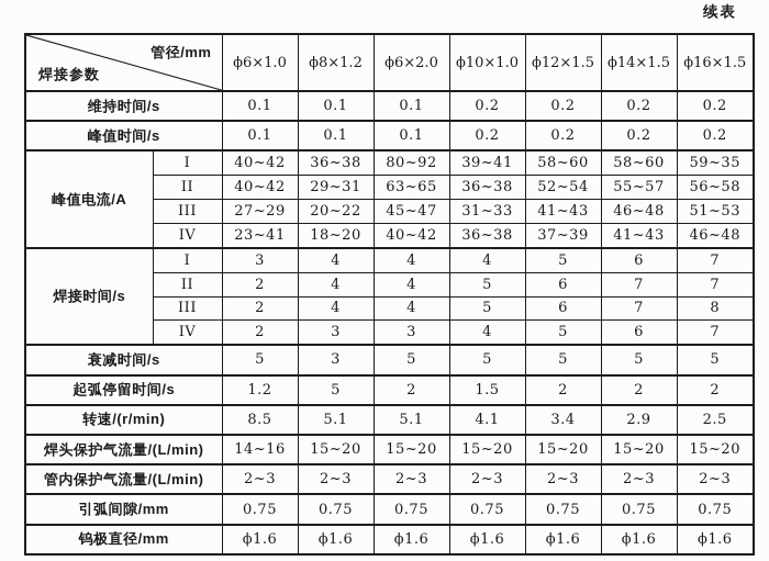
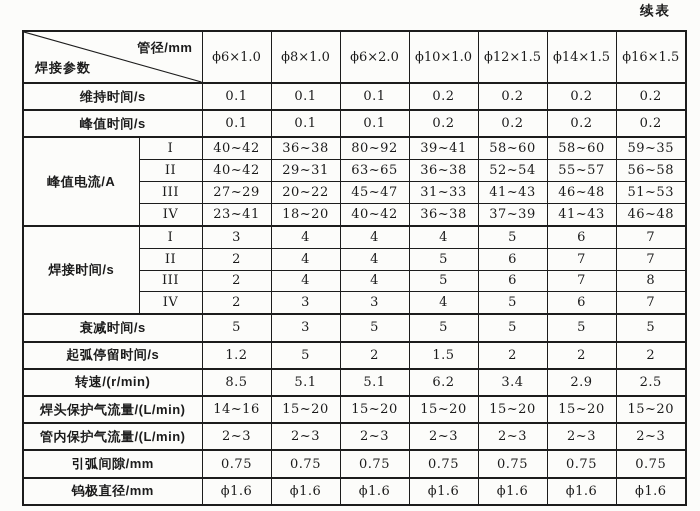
  续表
- 管径/mm 焊接参数	ϕ6×1.0	ϕ8×1.2	ϕ6×2.0	ϕ10×1.0	ϕ12×1.5	ϕ14×1.5	ϕ16×1.5
+ 管径/mm 焊接参数	ϕ6×1.0	ϕ8×1.0	ϕ6×2.0	ϕ10×1.0	ϕ12×1.5	ϕ14×1.5	ϕ16×1.5
  维持时间/s	0.1	0.1	0.1	0.2	0.2	0.2	0.2
  峰值时间/s	0.1	0.1	0.1	0.2	0.2	0.2	0.2
  峰值电流/A	I	40~42	36~38	80~92	39~41	58~60	58~60	59~35
  II	40~42	29~31	63~65	36~38	52~54	55~57	56~58
  III	27~29	20~22	45~47	31~33	41~43	46~48	51~53
  IV	23~41	18~20	40~42	36~38	37~39	41~43	46~48
  焊接时间/s	I	3	4	4	4	5	6	7
  II	2	4	4	5	6	7	7
  III	2	4	4	5	6	7	8
  IV	2	3	3	4	5	6	7
  衰减时间/s	5	3	5	5	5	5	5
  起弧停留时间/s	1.2	5	2	1.5	2	2	2
- 转速/(r/min)	8.5	5.1	5.1	4.1	3.4	2.9	2.5
+ 转速/(r/min)	8.5	5.1	5.1	6.2	3.4	2.9	2.5
  焊头保护气流量/(L/min)	14~16	15~20	15~20	15~20	15~20	15~20	15~20
  管内保护气流量/(L/min)	2~3	2~3	2~3	2~3	2~3	2~3	2~3
  引弧间隙/mm	0.75	0.75	0.75	0.75	0.75	0.75	0.75
  钨极直径/mm	ϕ1.6	ϕ1.6	ϕ1.6	ϕ1.6	ϕ1.6	ϕ1.6	ϕ1.6
